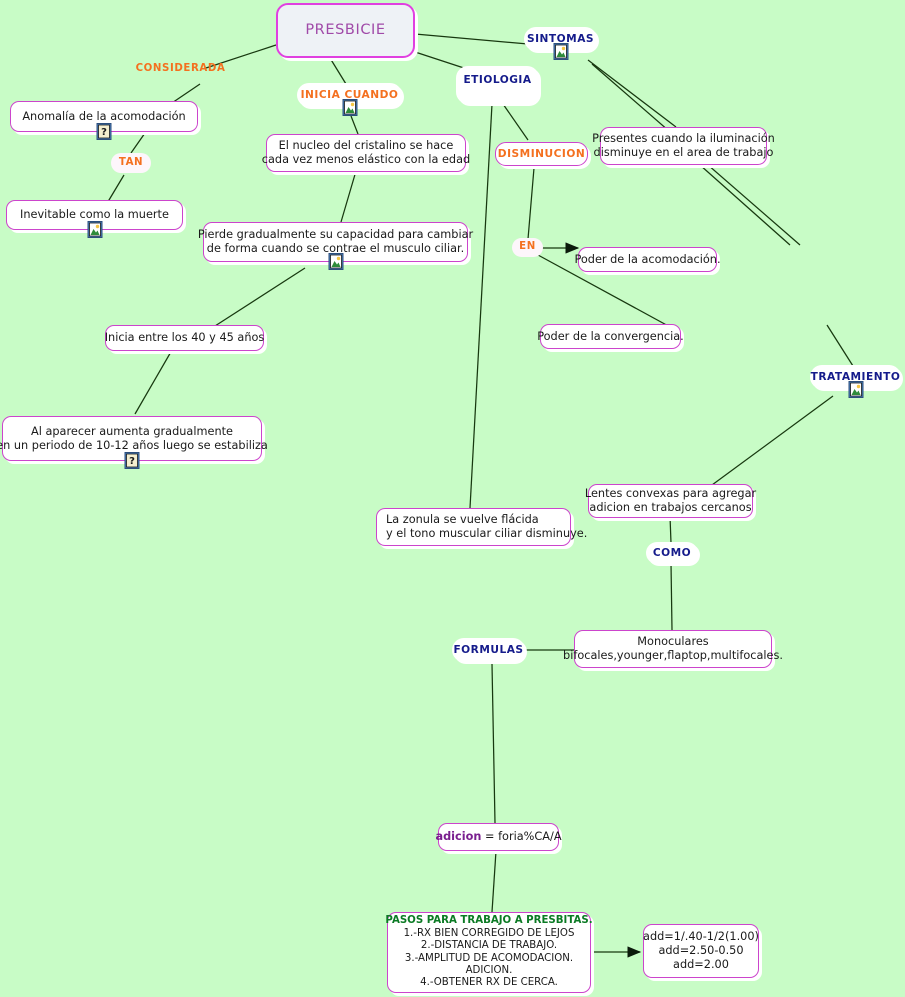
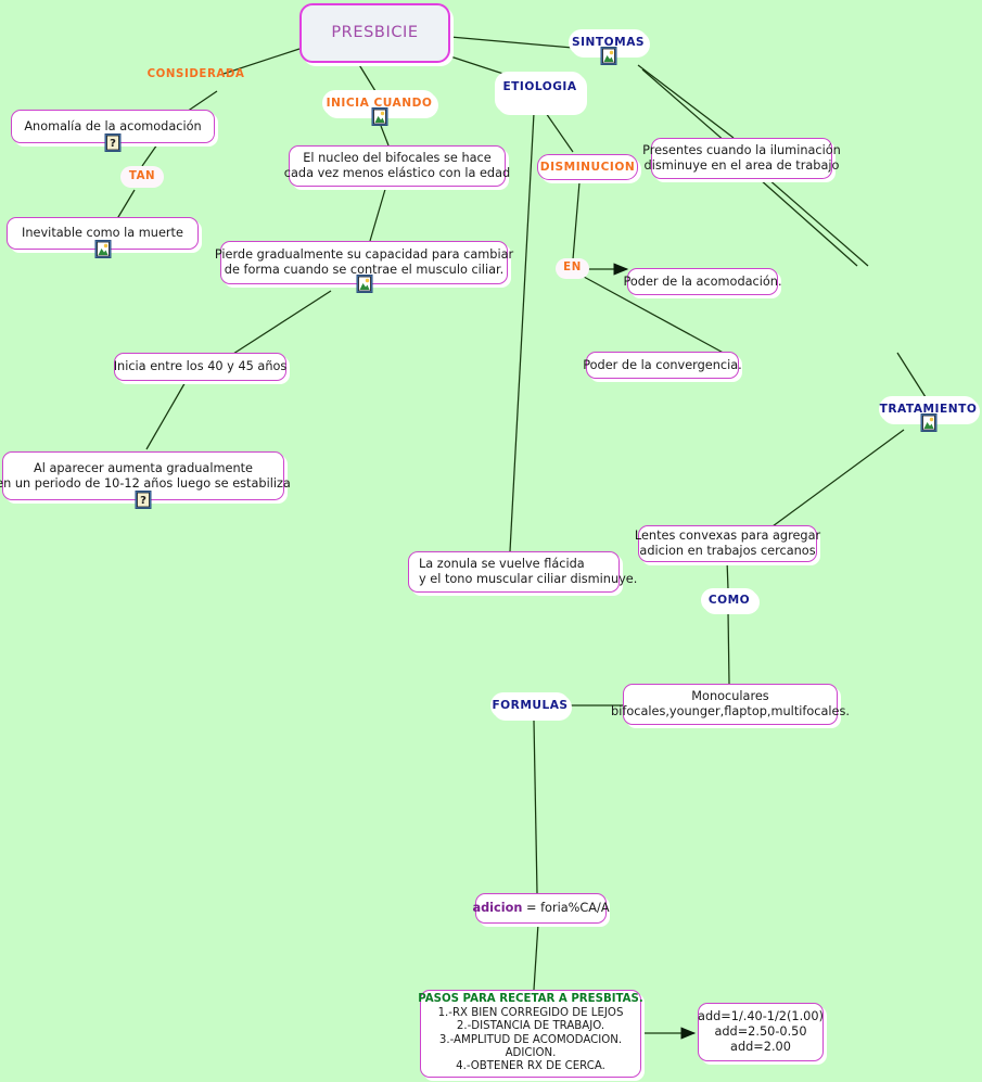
  PRESBICIE
  CONSIDERADA
  Anomalía de la acomodación
  ?
  TAN
  Inevitable como la muerte
  INICIA CUANDO
- El nucleo del cristalino se hace
+ El nucleo del bifocales se hace
  cada vez menos elástico con la edad
  Pierde gradualmente su capacidad para cambiar
  de forma cuando se contrae el musculo ciliar.
  Inicia entre los 40 y 45 años
  Al aparecer aumenta gradualmente
  n un periodo de 10-12 años luego se estabiliza
  ?
  SINTOMAS
  ETIOLOGIA
  DISMINUCION
  EN
  Presentes cuando la iluminación
  disminuye en el area de trabajo
  Poder de la acomodación.
  Poder de la convergencia.
  TRATAMIENTO
  La zonula se vuelve flácida
  y el tono muscular ciliar disminuye.
  Lentes convexas para agregar
  adicion en trabajos cercanos
  COMO
  FORMULAS
  Monoculares
  bifocales,younger,flaptop,multifocales.
  adicion = foria%CA/A
- PASOS PARA TRABAJO A PRESBITAS.
+ PASOS PARA RECETAR A PRESBITAS.
  1.-RX BIEN CORREGIDO DE LEJOS
  2.-DISTANCIA DE TRABAJO.
  3.-AMPLITUD DE ACOMODACION.
  ADICION.
  4.-OBTENER RX DE CERCA.
  add=1/.40-1/2(1.00)
  add=2.50-0.50
  add=2.00
